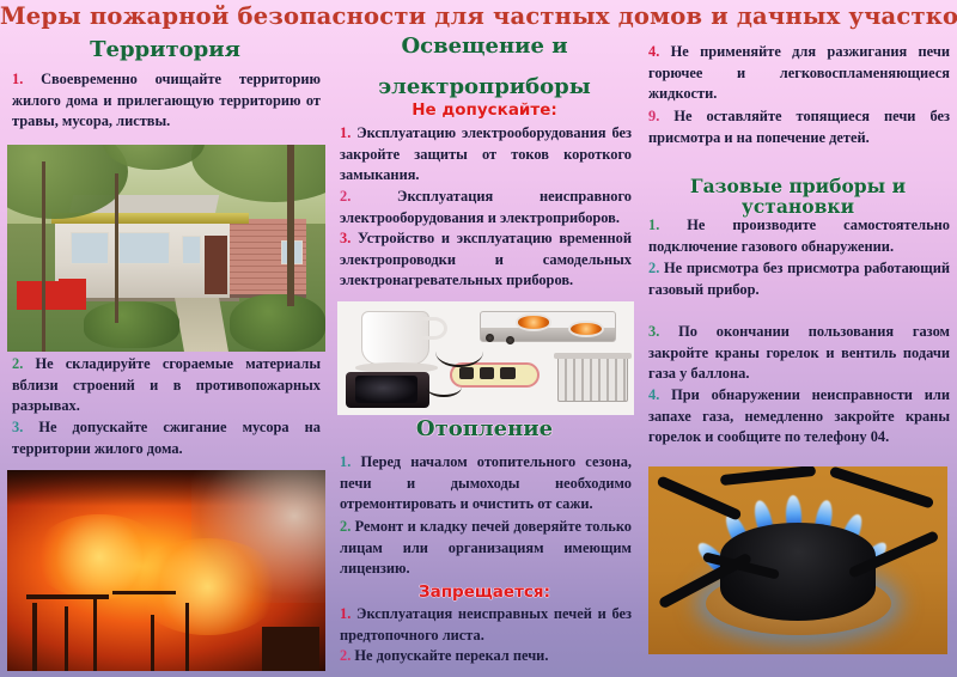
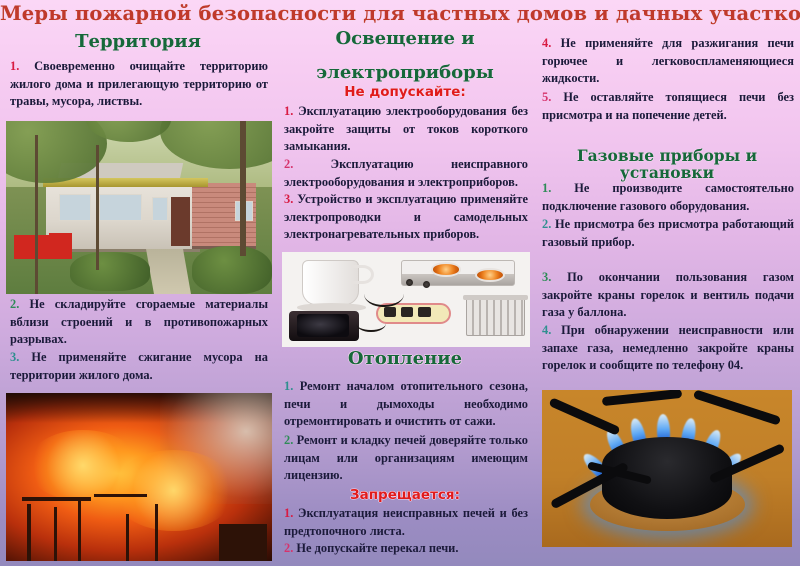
  Меры пожарной безопасности для частных домов и дачных участко
  Территория
  1. Своевременно очищайте территорию жилого дома и прилегающую территорию от травы, мусора, листвы.
  2. Не складируйте сгораемые материалы вблизи строений и в противопожарных разрывах.
- 3. Не допускайте сжигание мусора на территории жилого дома.
+ 3. Не применяйте сжигание мусора на территории жилого дома.
  Освещение и
  электроприборы
  Не допускайте:
  1. Эксплуатацию электрооборудования без закройте защиты от токов короткого замыкания.
- 2. Эксплуатация неисправного электрооборудования и электроприборов.
+ 2. Эксплуатацию неисправного электрооборудования и электроприборов.
- 3. Устройство и эксплуатацию временной электропроводки и самодельных электронагревательных приборов.
+ 3. Устройство и эксплуатацию применяйте электропроводки и самодельных электронагревательных приборов.
  Отопление
- 1. Перед началом отопительного сезона, печи и дымоходы необходимо отремонтировать и очистить от сажи.
+ 1. Ремонт началом отопительного сезона, печи и дымоходы необходимо отремонтировать и очистить от сажи.
  2. Ремонт и кладку печей доверяйте только лицам или организациям имеющим лицензию.
  Запрещается:
  1. Эксплуатация неисправных печей и без предтопочного листа.
  2. Не допускайте перекал печи.
  4. Не применяйте для разжигания печи горючее и легковоспламеняющиеся жидкости.
- 9. Не оставляйте топящиеся печи без присмотра и на попечение детей.
+ 5. Не оставляйте топящиеся печи без присмотра и на попечение детей.
  Газовые приборы и установки
- 1. Не производите самостоятельно подключение газового обнаружении.
+ 1. Не производите самостоятельно подключение газового оборудования.
  2. Не присмотра без присмотра работающий газовый прибор.
  3. По окончании пользования газом закройте краны горелок и вентиль подачи газа у баллона.
  4. При обнаружении неисправности или запахе газа, немедленно закройте краны горелок и сообщите по телефону 04.
